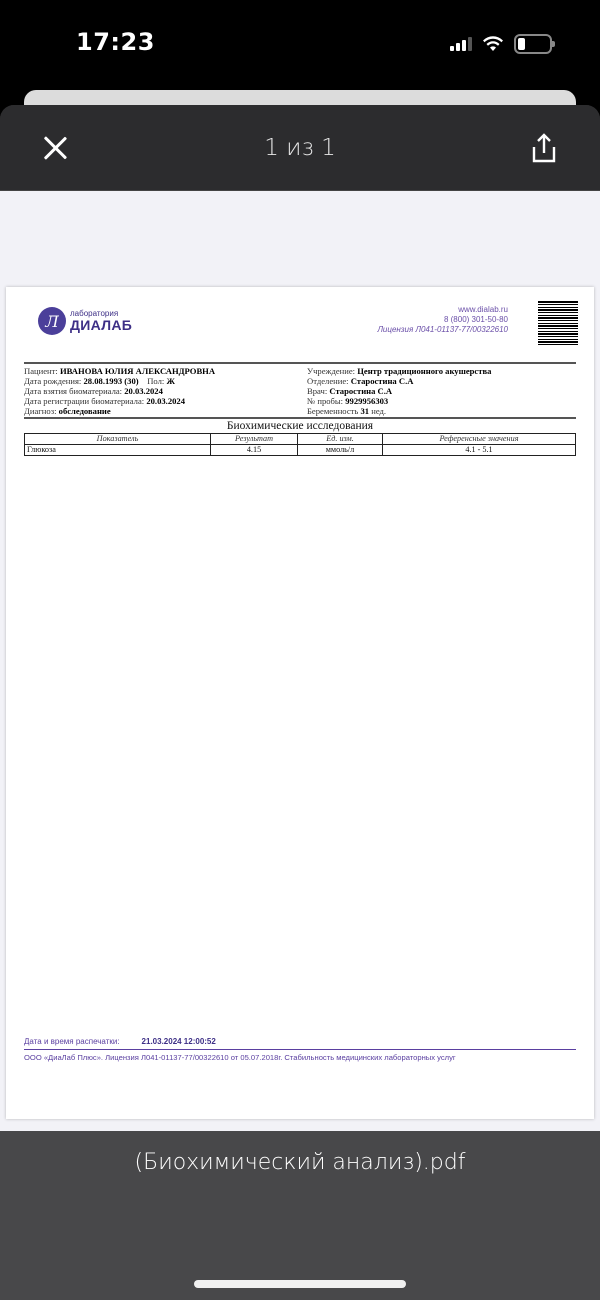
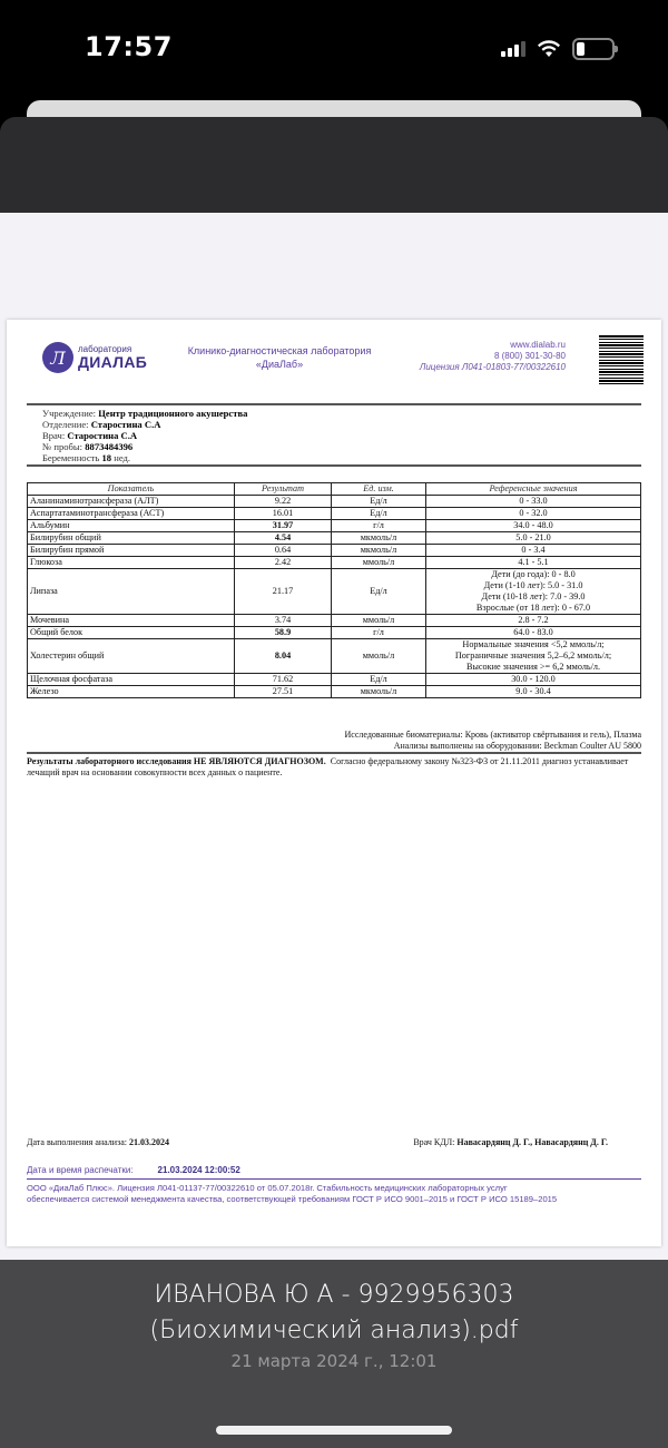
- 17:23
+ 17:57
- 1 из 1
  Л
  лаборатория
  ДИАЛАБ
+ Клинико-диагностическая лаборатория
+ «ДиаЛаб»
  www.dialab.ru
- 8 (800) 301-50-80
+ 8 (800) 301-30-80
- Лицензия Л041-01137-77/00322610
+ Лицензия Л041-01803-77/00322610
- Пациент: ИВАНОВА ЮЛИЯ АЛЕКСАНДРОВНА
- Дата рождения: 28.08.1993 (30) Пол: Ж
- Дата взятия биоматериала: 20.03.2024
- Дата регистрации биоматериала: 20.03.2024
- Диагноз: обследование
  Учреждение: Центр традиционного акушерства
  Отделение: Старостина С.А
  Врач: Старостина С.А
- № пробы: 9929956303
+ № пробы: 8873484396
- Беременность 31 нед.
+ Беременность 18 нед.
- Биохимические исследования
  Показатель	Результат	Ед. изм.	Референсные значения
+ Аланинаминотрансфераза (АЛТ)	9.22	Ед/л	0 - 33.0
+ Аспартатаминотрансфераза (АСТ)	16.01	Ед/л	0 - 32.0
+ Альбумин	31.97	г/л	34.0 - 48.0
+ Билирубин общий	4.54	мкмоль/л	5.0 - 21.0
+ Билирубин прямой	0.64	мкмоль/л	0 - 3.4
- Глюкоза	4.15	ммоль/л	4.1 - 5.1
+ Глюкоза	2.42	ммоль/л	4.1 - 5.1
+ Липаза	21.17	Ед/л	Дети (до года): 0 - 8.0Дети (1-10 лет): 5.0 - 31.0Дети (10-18 лет): 7.0 - 39.0Взрослые (от 18 лет): 0 - 67.0
+ Мочевина	3.74	ммоль/л	2.8 - 7.2
+ Общий белок	58.9	г/л	64.0 - 83.0
+ Холестерин общий	8.04	ммоль/л	Нормальные значения <5,2 ммоль/л;Пограничные значения 5,2–6,2 ммоль/л;Высокие значения >= 6,2 ммоль/л.
+ Щелочная фосфатаза	71.62	Ед/л	30.0 - 120.0
+ Железо	27.51	мкмоль/л	9.0 - 30.4
+ Исследованные биоматериалы: Кровь (активатор свёртывания и гель), Плазма
+ Анализы выполнены на оборудовании: Beckman Coulter AU 5800
+ Результаты лабораторного исследования НЕ ЯВЛЯЮТСЯ ДИАГНОЗОМ. Согласно федеральному закону №323-ФЗ от 21.11.2011 диагноз устанавливает лечащий врач на основании совокупности всех данных о пациенте.
+ Дата выполнения анализа: 21.03.2024
+ Врач КДЛ: Навасардянц Д. Г., Навасардянц Д. Г.
  Дата и время распечатки:
  21.03.2024 12:00:52
  ООО «ДиаЛаб Плюс». Лицензия Л041-01137-77/00322610 от 05.07.2018г. Стабильность медицинских лабораторных услуг
+ обеспечивается системой менеджмента качества, соответствующей требованиям ГОСТ Р ИСО 9001–2015 и ГОСТ Р ИСО 15189–2015
+ ИВАНОВА Ю А - 9929956303
  (Биохимический анализ).pdf
+ 21 марта 2024 г., 12:01
